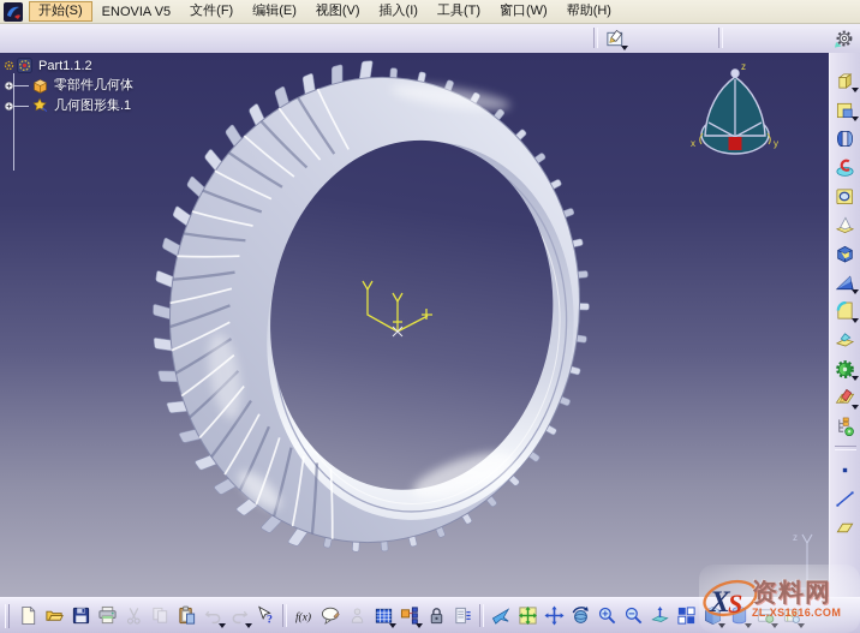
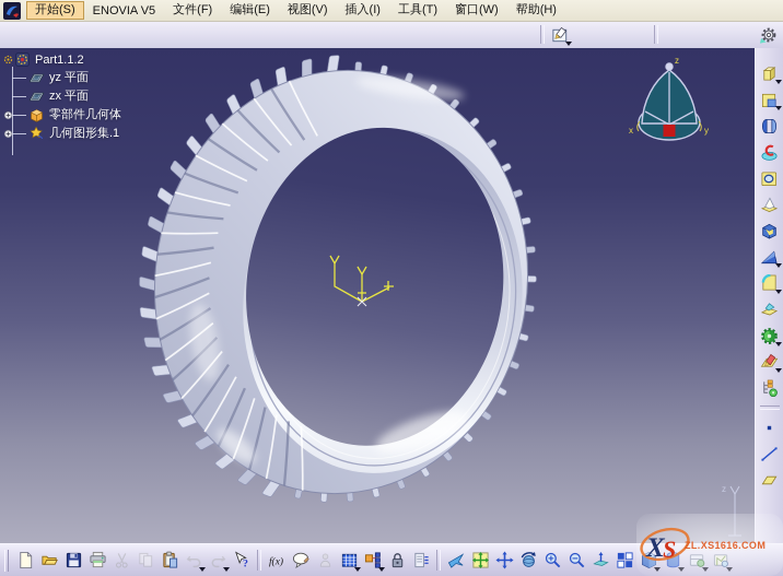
  开始(S)
  ENOVIA V5
  文件(F)
  编辑(E)
  视图(V)
  插入(I)
  工具(T)
  窗口(W)
  帮助(H)
  z
  x
  y
  z
  Part1.1.2
+ yz 平面
+ zx 平面
  零部件几何体
  几何图形集.1
  ?
  f(x)
  X
  S
- 资料网
  ZL.XS1616.COM
